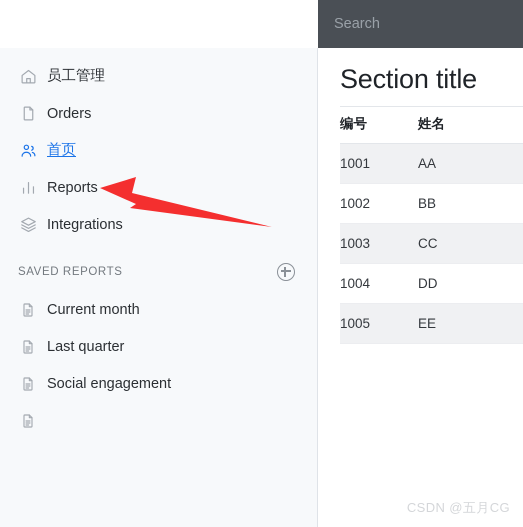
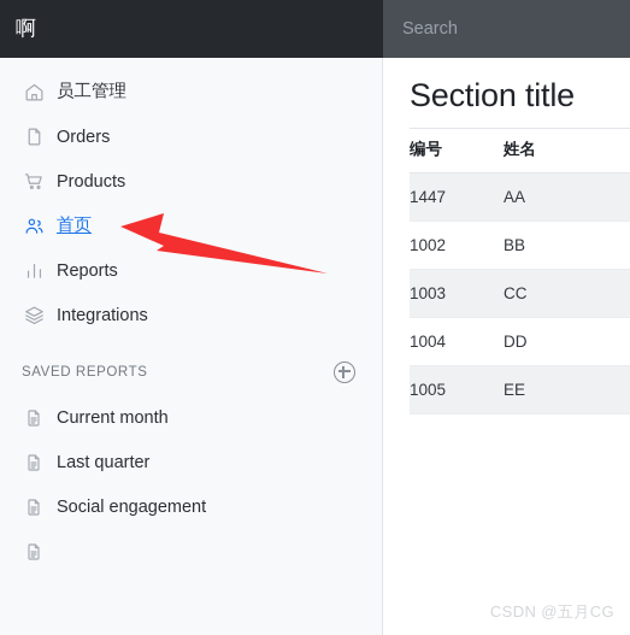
+ 啊
  Search
  员工管理
  Orders
+ Products
  首页
  Reports
  Integrations
  SAVED REPORTS
  Current month
  Last quarter
  Social engagement
  Section title
  编号	姓名
- 1001	AA
+ 1447	AA
  1002	BB
  1003	CC
  1004	DD
  1005	EE
  CSDN @五月CG
